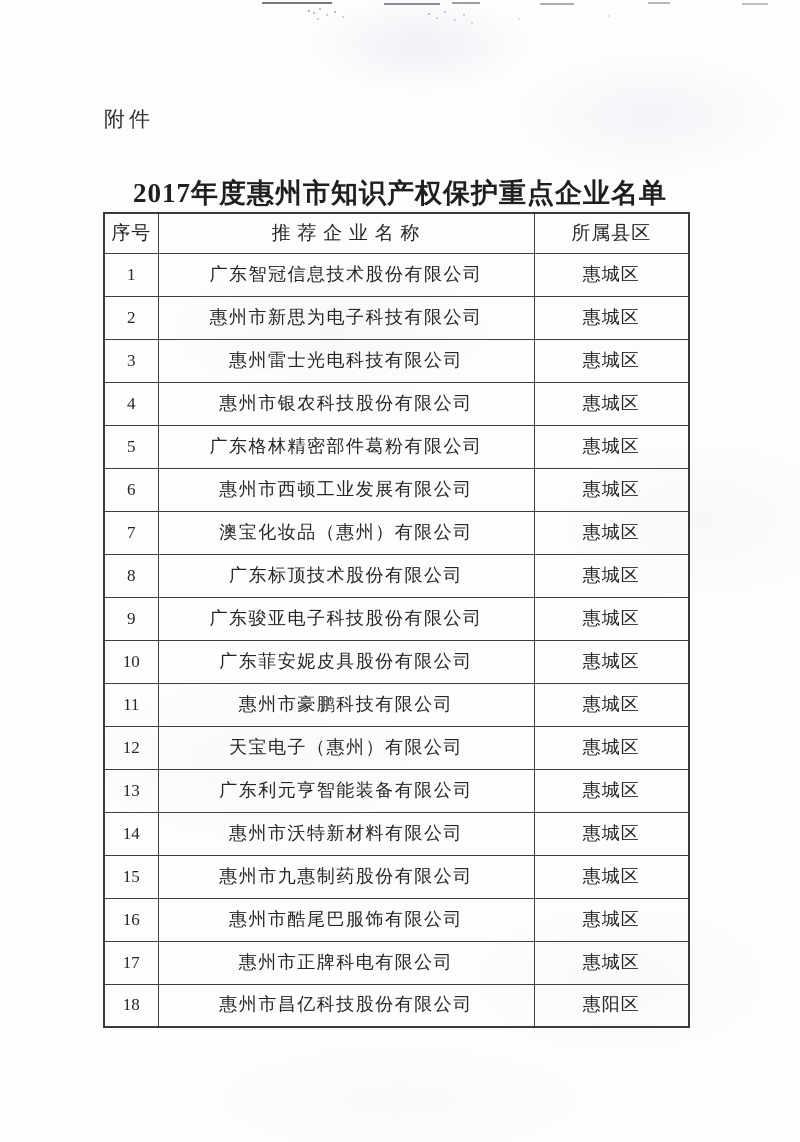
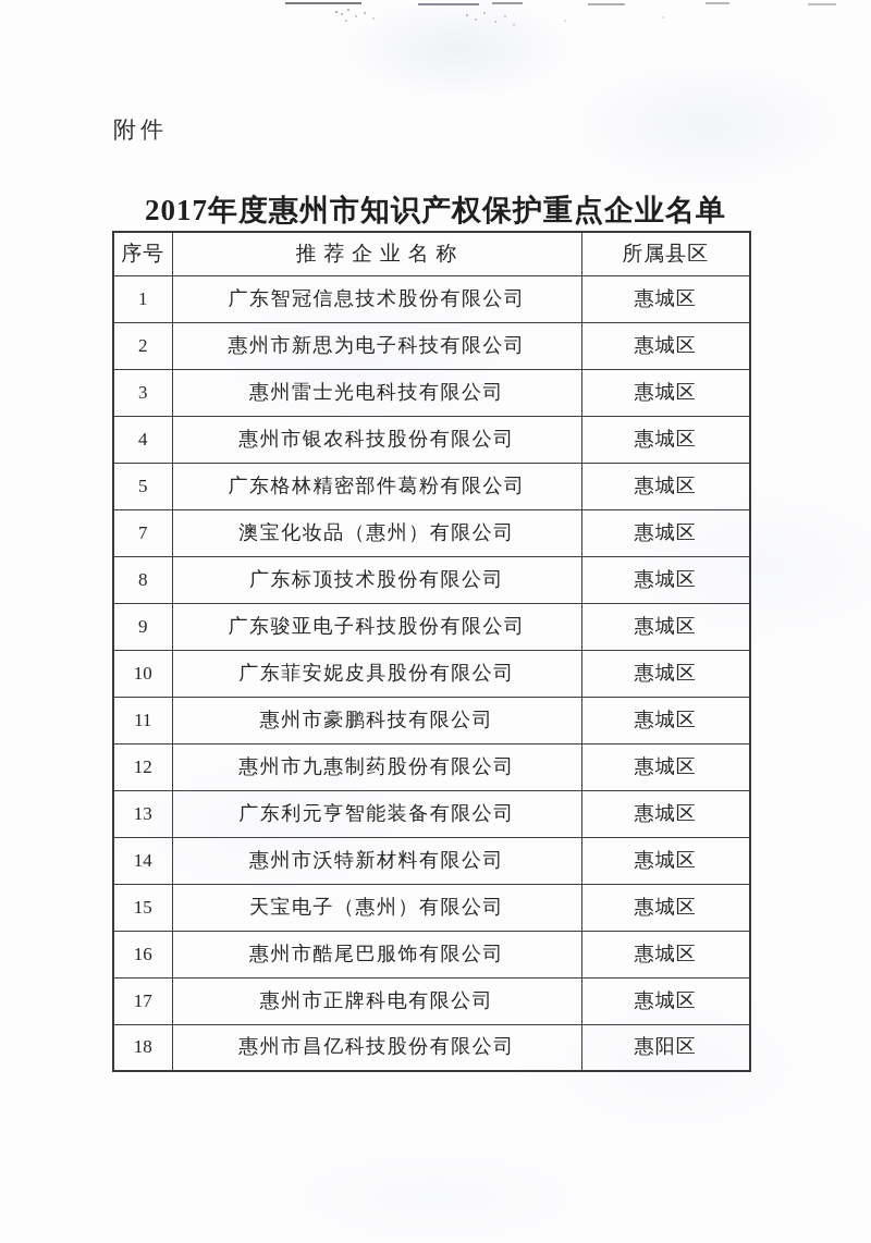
  附件
  2017年度惠州市知识产权保护重点企业名单
  序号	推 荐 企 业 名 称	所属县区
  1	广东智冠信息技术股份有限公司	惠城区
  2	惠州市新思为电子科技有限公司	惠城区
  3	惠州雷士光电科技有限公司	惠城区
  4	惠州市银农科技股份有限公司	惠城区
  5	广东格林精密部件葛粉有限公司	惠城区
- 6	惠州市西顿工业发展有限公司	惠城区
  7	澳宝化妆品（惠州）有限公司	惠城区
  8	广东标顶技术股份有限公司	惠城区
  9	广东骏亚电子科技股份有限公司	惠城区
  10	广东菲安妮皮具股份有限公司	惠城区
  11	惠州市豪鹏科技有限公司	惠城区
- 12	天宝电子（惠州）有限公司	惠城区
+ 12	惠州市九惠制药股份有限公司	惠城区
  13	广东利元亨智能装备有限公司	惠城区
  14	惠州市沃特新材料有限公司	惠城区
- 15	惠州市九惠制药股份有限公司	惠城区
+ 15	天宝电子（惠州）有限公司	惠城区
  16	惠州市酷尾巴服饰有限公司	惠城区
  17	惠州市正牌科电有限公司	惠城区
  18	惠州市昌亿科技股份有限公司	惠阳区
